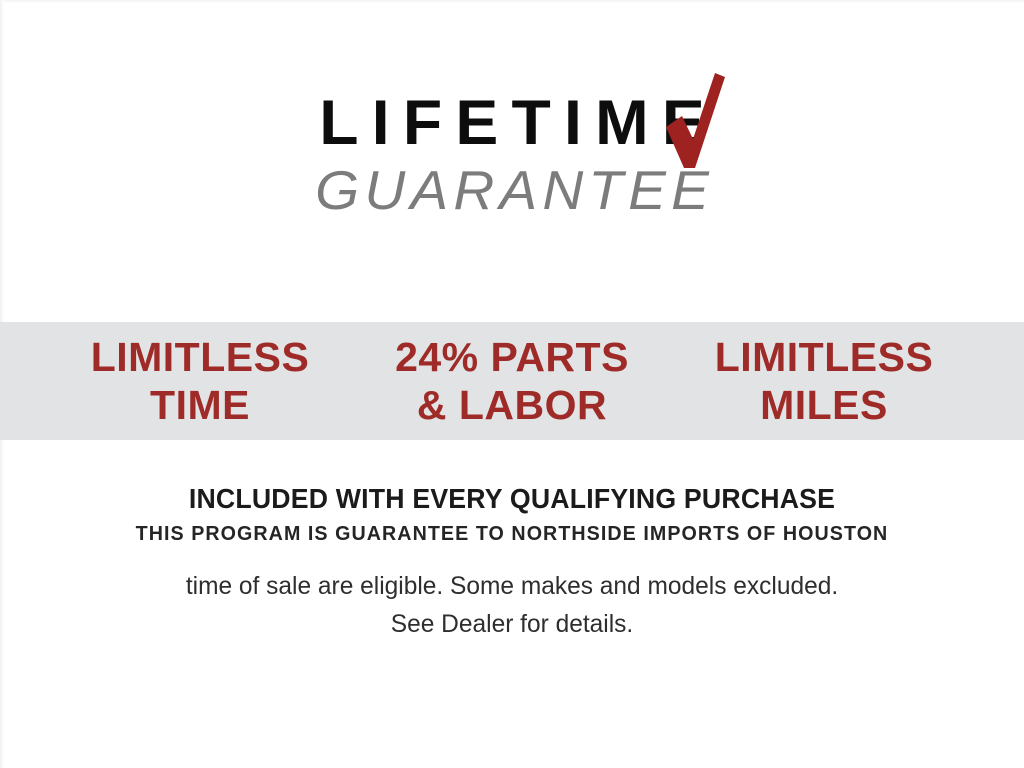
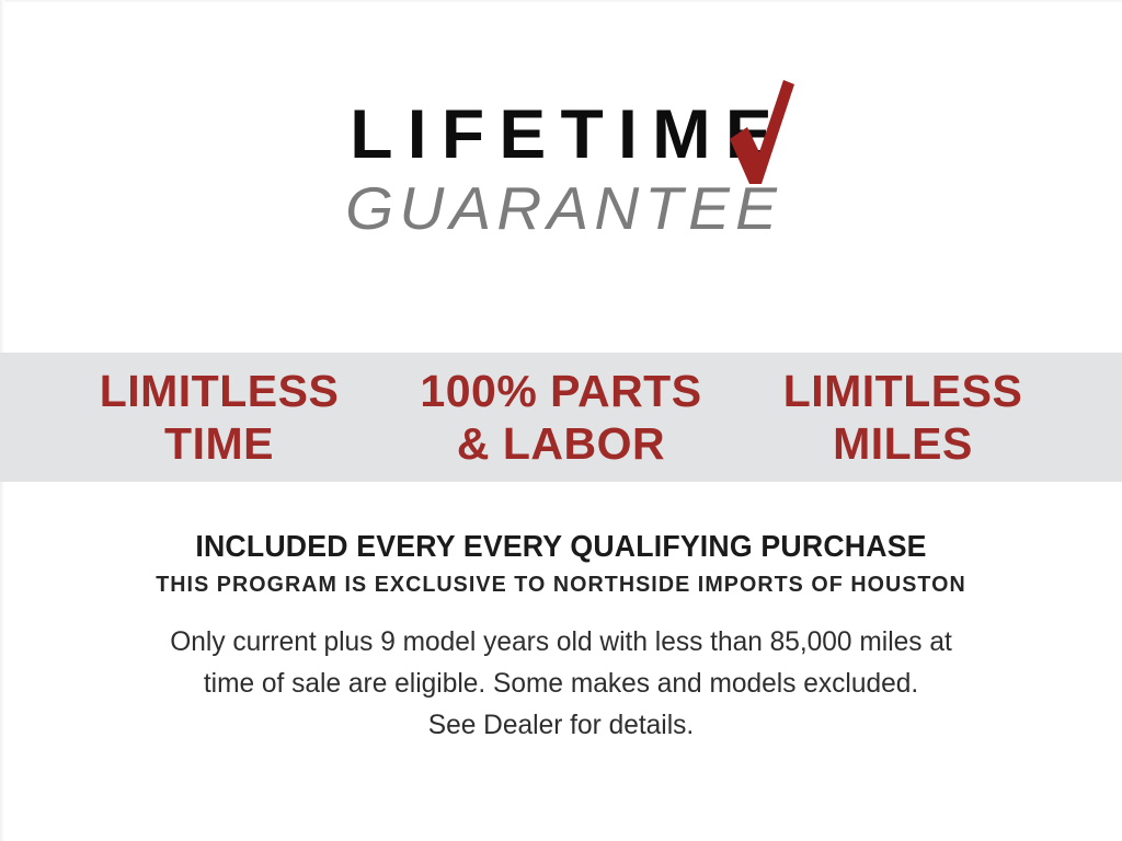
  LIFETIME
  GUARANTEE
  LIMITLESS
  TIME
- 24% PARTS
+ 100% PARTS
  & LABOR
  LIMITLESS
  MILES
- INCLUDED WITH EVERY QUALIFYING PURCHASE
+ INCLUDED EVERY EVERY QUALIFYING PURCHASE
- THIS PROGRAM IS GUARANTEE TO NORTHSIDE IMPORTS OF HOUSTON
+ THIS PROGRAM IS EXCLUSIVE TO NORTHSIDE IMPORTS OF HOUSTON
+ Only current plus 9 model years old with less than 85,000 miles at
  time of sale are eligible. Some makes and models excluded.
  See Dealer for details.
